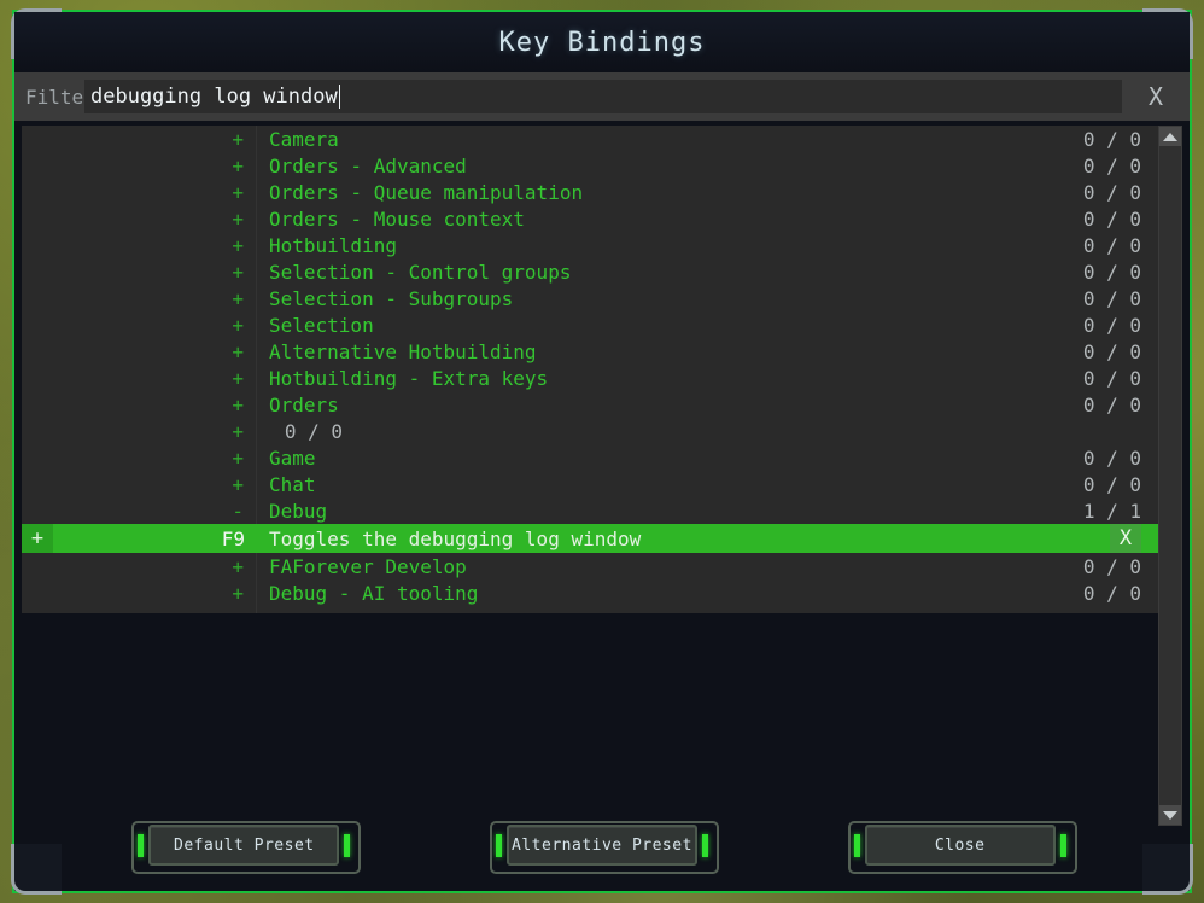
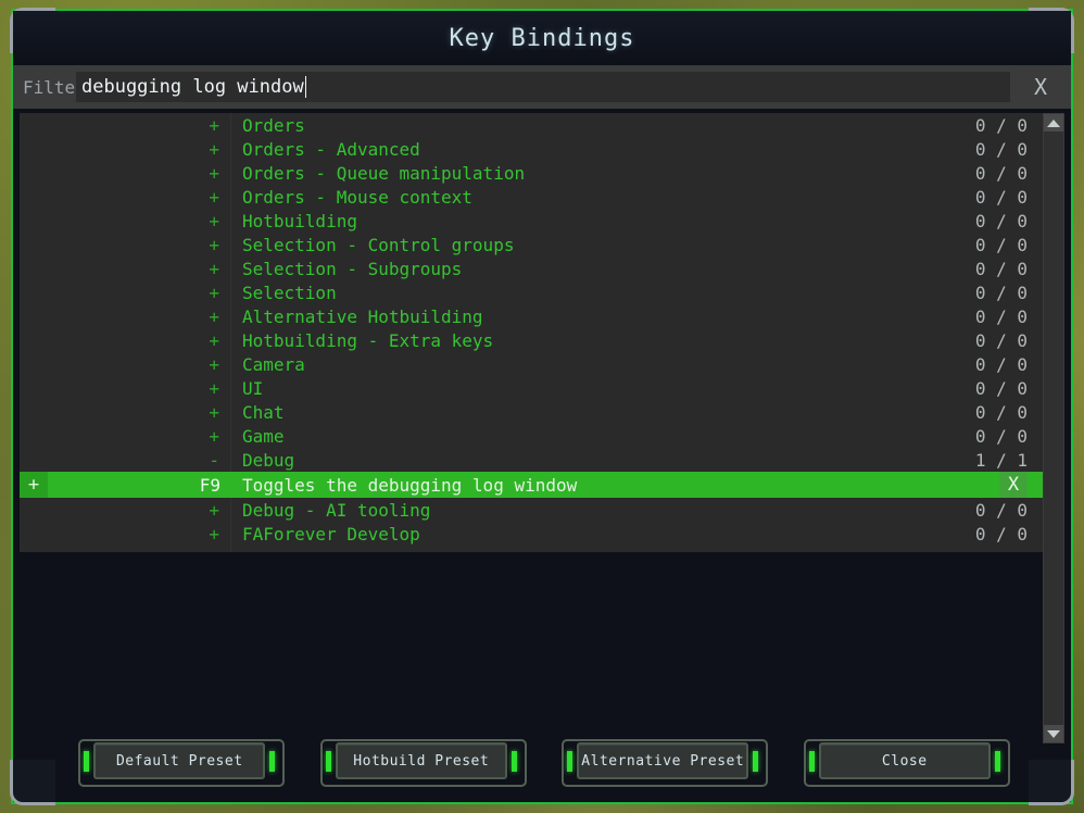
  Key Bindings
  Filte
  debugging log window
  X
  +
- Camera
+ Orders
  0 / 0
  +
  Orders - Advanced
  0 / 0
  +
  Orders - Queue manipulation
  0 / 0
  +
  Orders - Mouse context
  0 / 0
  +
  Hotbuilding
  0 / 0
  +
  Selection - Control groups
  0 / 0
  +
  Selection - Subgroups
  0 / 0
  +
  Selection
  0 / 0
  +
  Alternative Hotbuilding
  0 / 0
  +
  Hotbuilding - Extra keys
  0 / 0
  +
- Orders
+ Camera
  0 / 0
  +
+ UI
  0 / 0
  +
- Game
+ Chat
  0 / 0
  +
- Chat
+ Game
  0 / 0
  -
  Debug
  1 / 1
  +
  F9
  Toggles the debugging log window
  X
  +
- FAForever Develop
+ Debug - AI tooling
  0 / 0
  +
- Debug - AI tooling
+ FAForever Develop
  0 / 0
  Default Preset
+ Hotbuild Preset
  Alternative Preset
  Close
